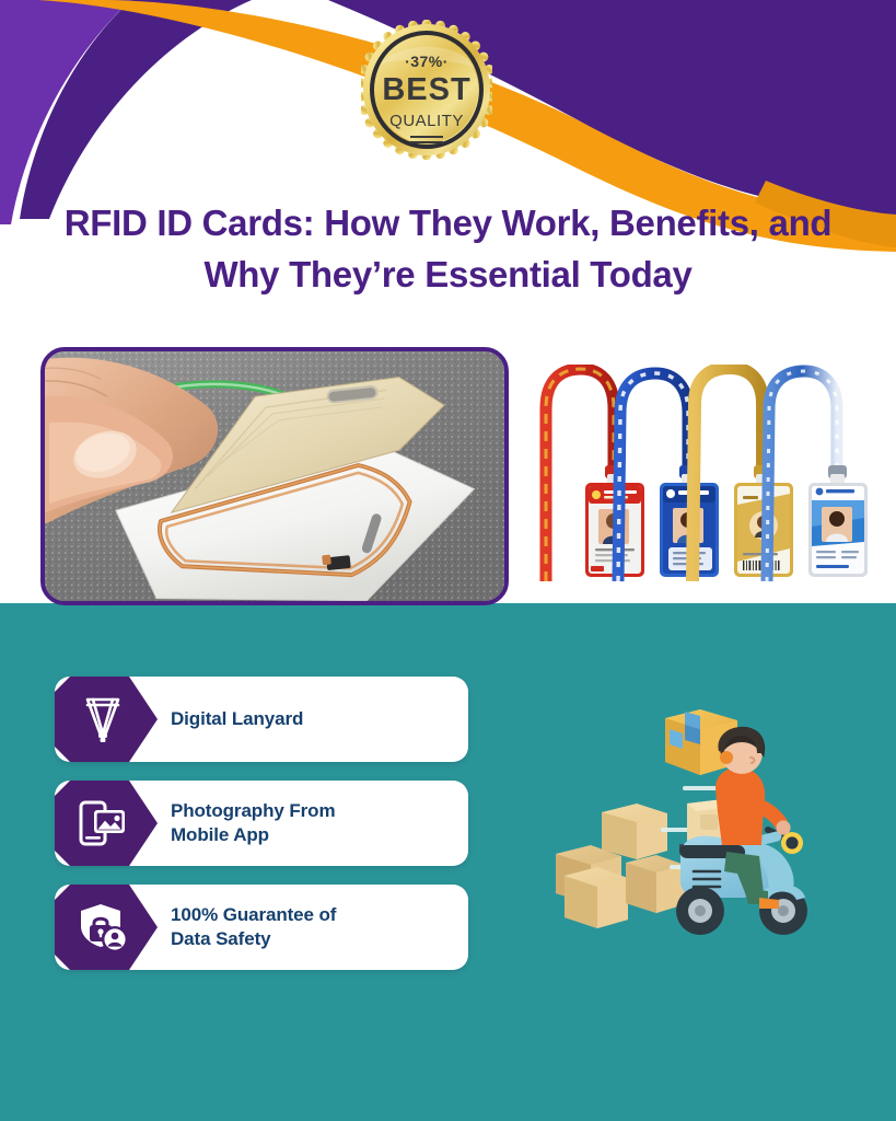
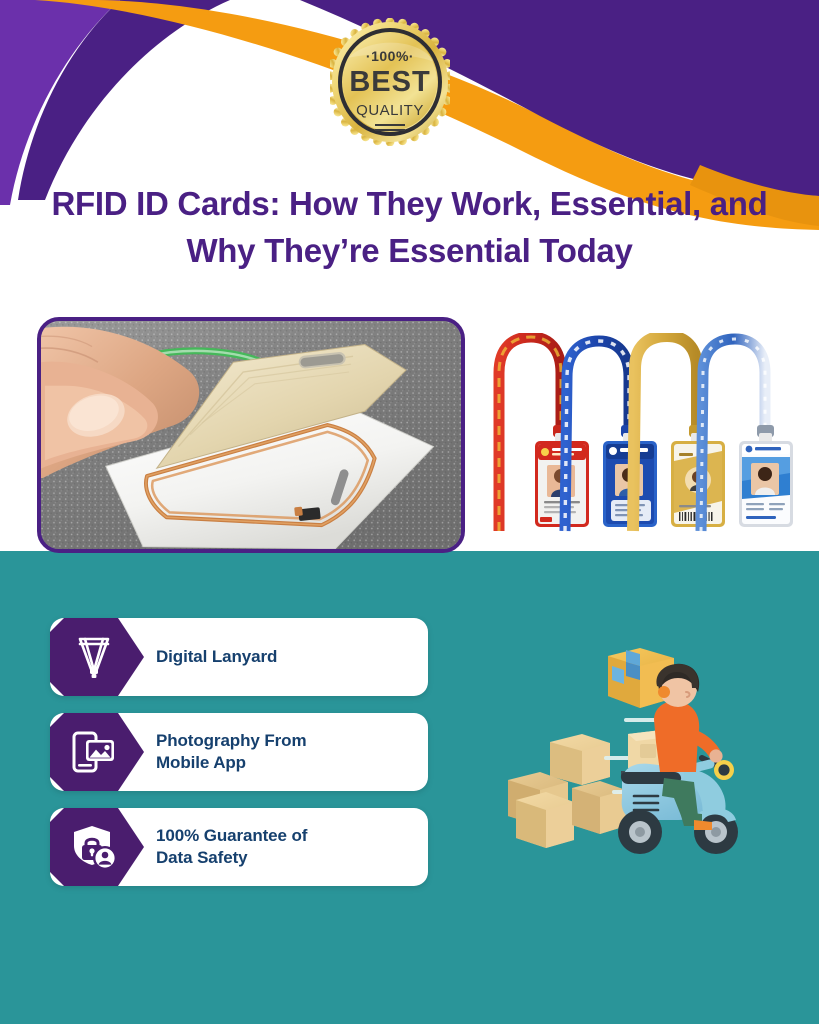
- ·37%·
+ ·100%·
  BEST
  QUALITY
- RFID ID Cards: How They Work, Benefits, and Why They’re Essential Today
+ RFID ID Cards: How They Work, Essential, and Why They’re Essential Today
  Digital Lanyard
  Photography From
  Mobile App
  100% Guarantee of
  Data Safety
